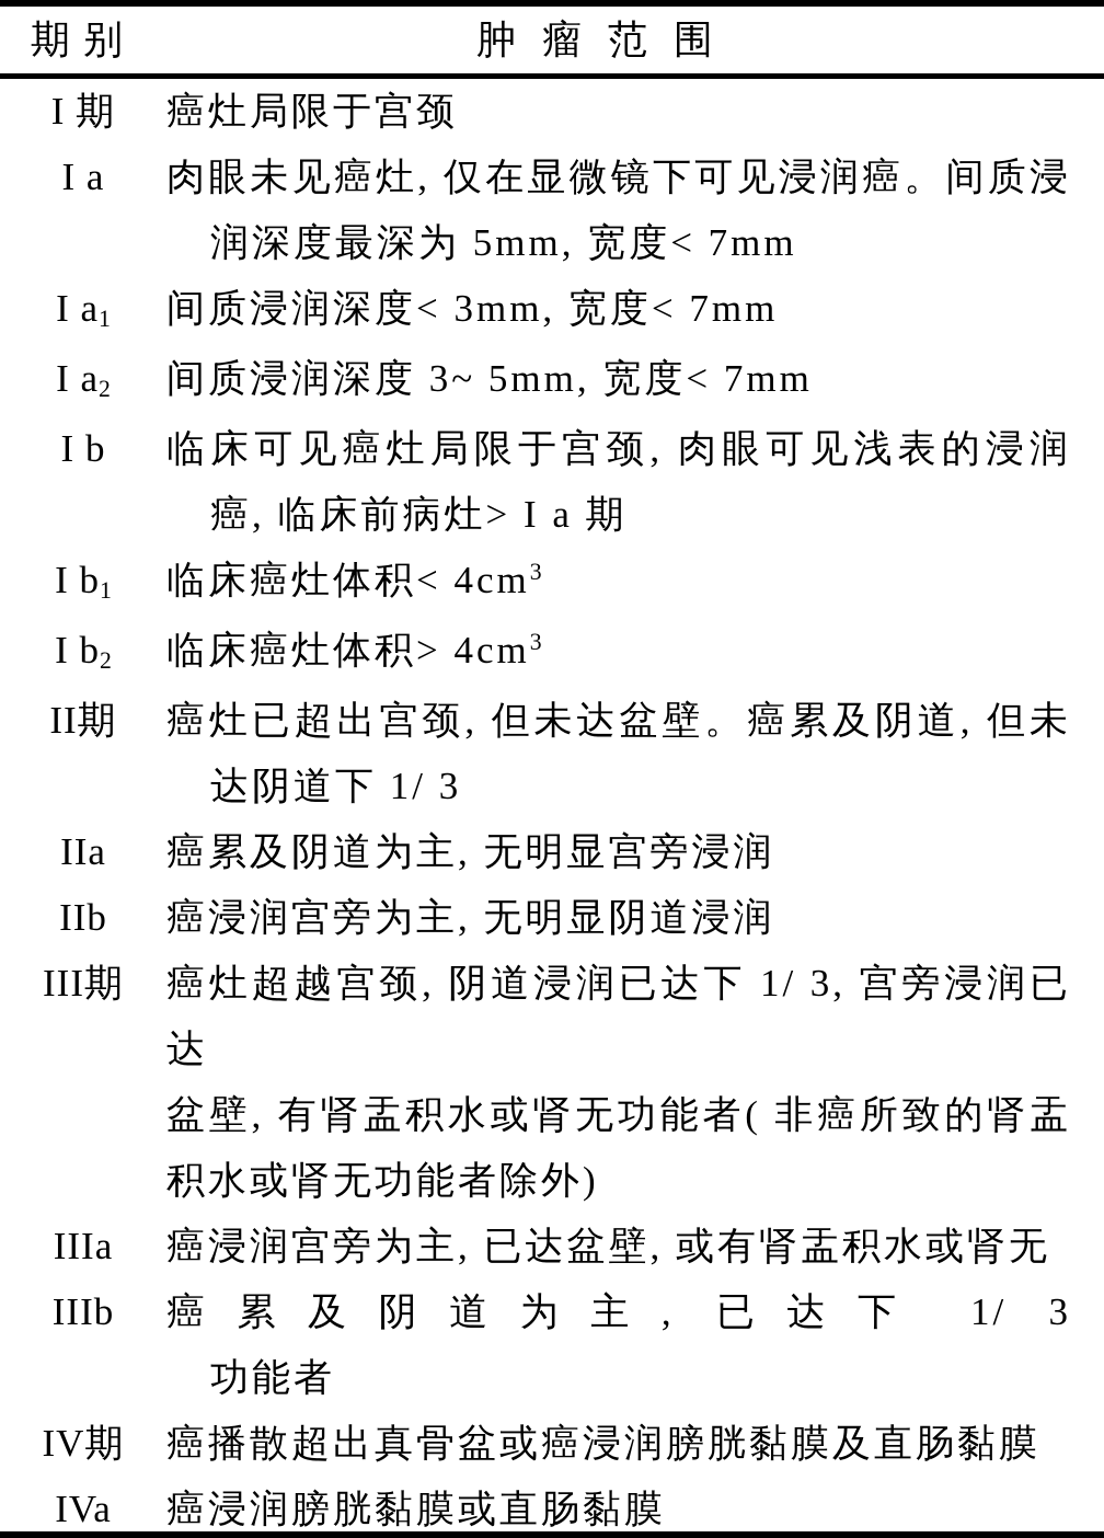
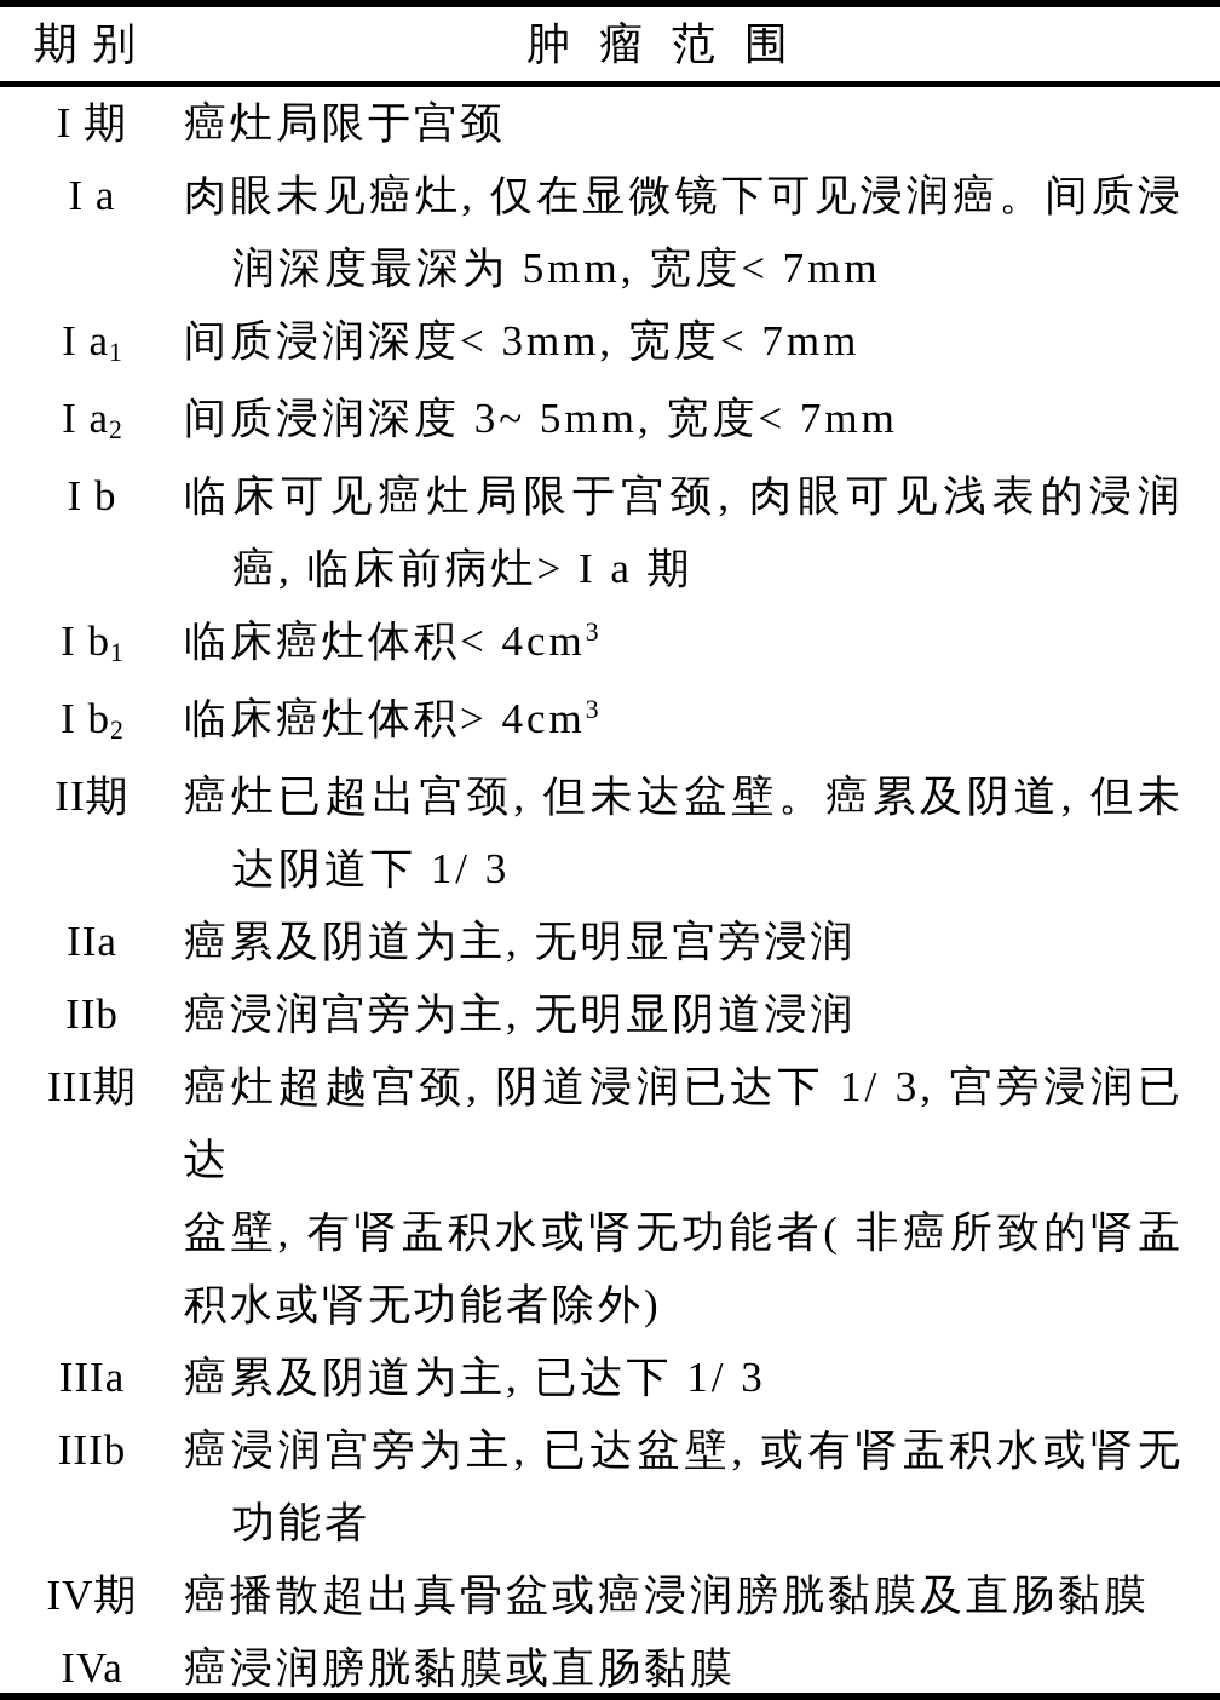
  期别
  肿瘤范围
  I 期
  癌灶局限于宫颈
  I a
  肉眼未见癌灶, 仅在显微镜下可见浸润癌。间质浸
  润深度最深为 5mm, 宽度< 7mm
  I a1
  间质浸润深度< 3mm, 宽度< 7mm
  I a2
  间质浸润深度 3~ 5mm, 宽度< 7mm
  I b
  临床可见癌灶局限于宫颈, 肉眼可见浅表的浸润
  癌, 临床前病灶> I a 期
  I b1
  临床癌灶体积< 4cm3
  I b2
  临床癌灶体积> 4cm3
  II期
  癌灶已超出宫颈, 但未达盆壁。癌累及阴道, 但未
  达阴道下 1/ 3
  IIa
  癌累及阴道为主, 无明显宫旁浸润
  IIb
  癌浸润宫旁为主, 无明显阴道浸润
  III期
  癌灶超越宫颈, 阴道浸润已达下 1/ 3, 宫旁浸润已达
  盆壁, 有肾盂积水或肾无功能者( 非癌所致的肾盂
  积水或肾无功能者除外)
  IIIa
- 癌浸润宫旁为主, 已达盆壁, 或有肾盂积水或肾无
+ 癌累及阴道为主, 已达下 1/ 3
  IIIb
- 癌累及阴道为主, 已达下 1/ 3
+ 癌浸润宫旁为主, 已达盆壁, 或有肾盂积水或肾无
  功能者
  IV期
  癌播散超出真骨盆或癌浸润膀胱黏膜及直肠黏膜
  IVa
  癌浸润膀胱黏膜或直肠黏膜
